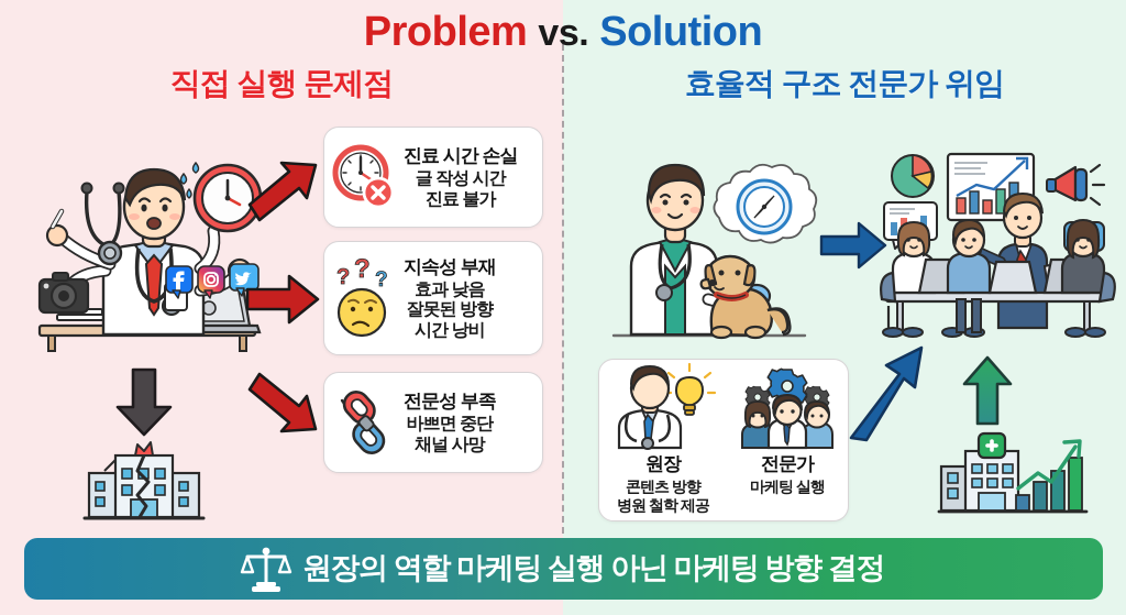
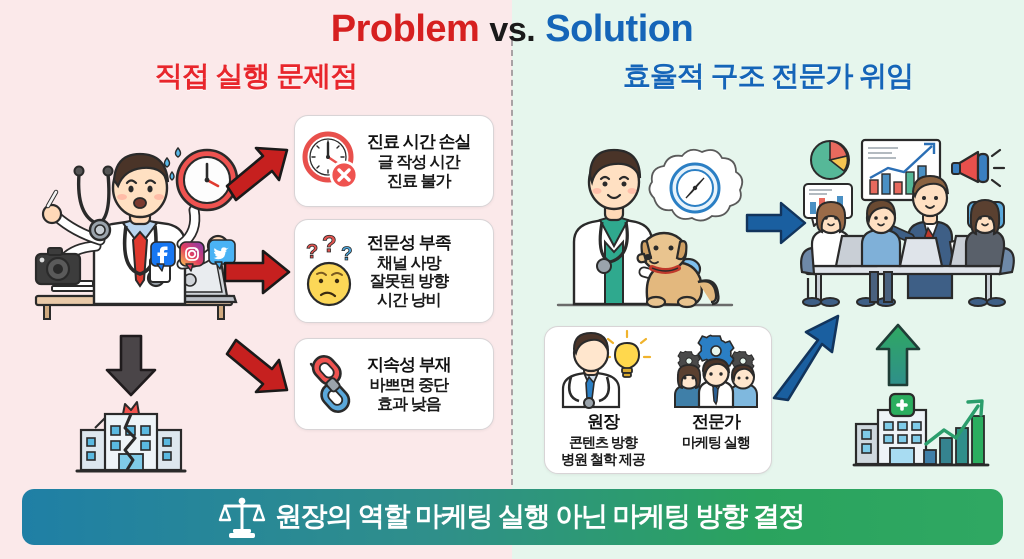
  Problem vs. Solution
  직접 실행 문제점
  효율적 구조 전문가 위임
  진료 시간 손실
  글 작성 시간
  진료 불가
  ?
  ?
  ?
- 지속성 부재
+ 전문성 부족
- 효과 낮음
+ 채널 사망
  잘못된 방향
  시간 낭비
- 전문성 부족
+ 지속성 부재
  바쁘면 중단
- 채널 사망
+ 효과 낮음
  원장
  콘텐츠 방향
  병원 철학 제공
  전문가
  마케팅 실행
  원장의 역할 마케팅 실행 아닌 마케팅 방향 결정
